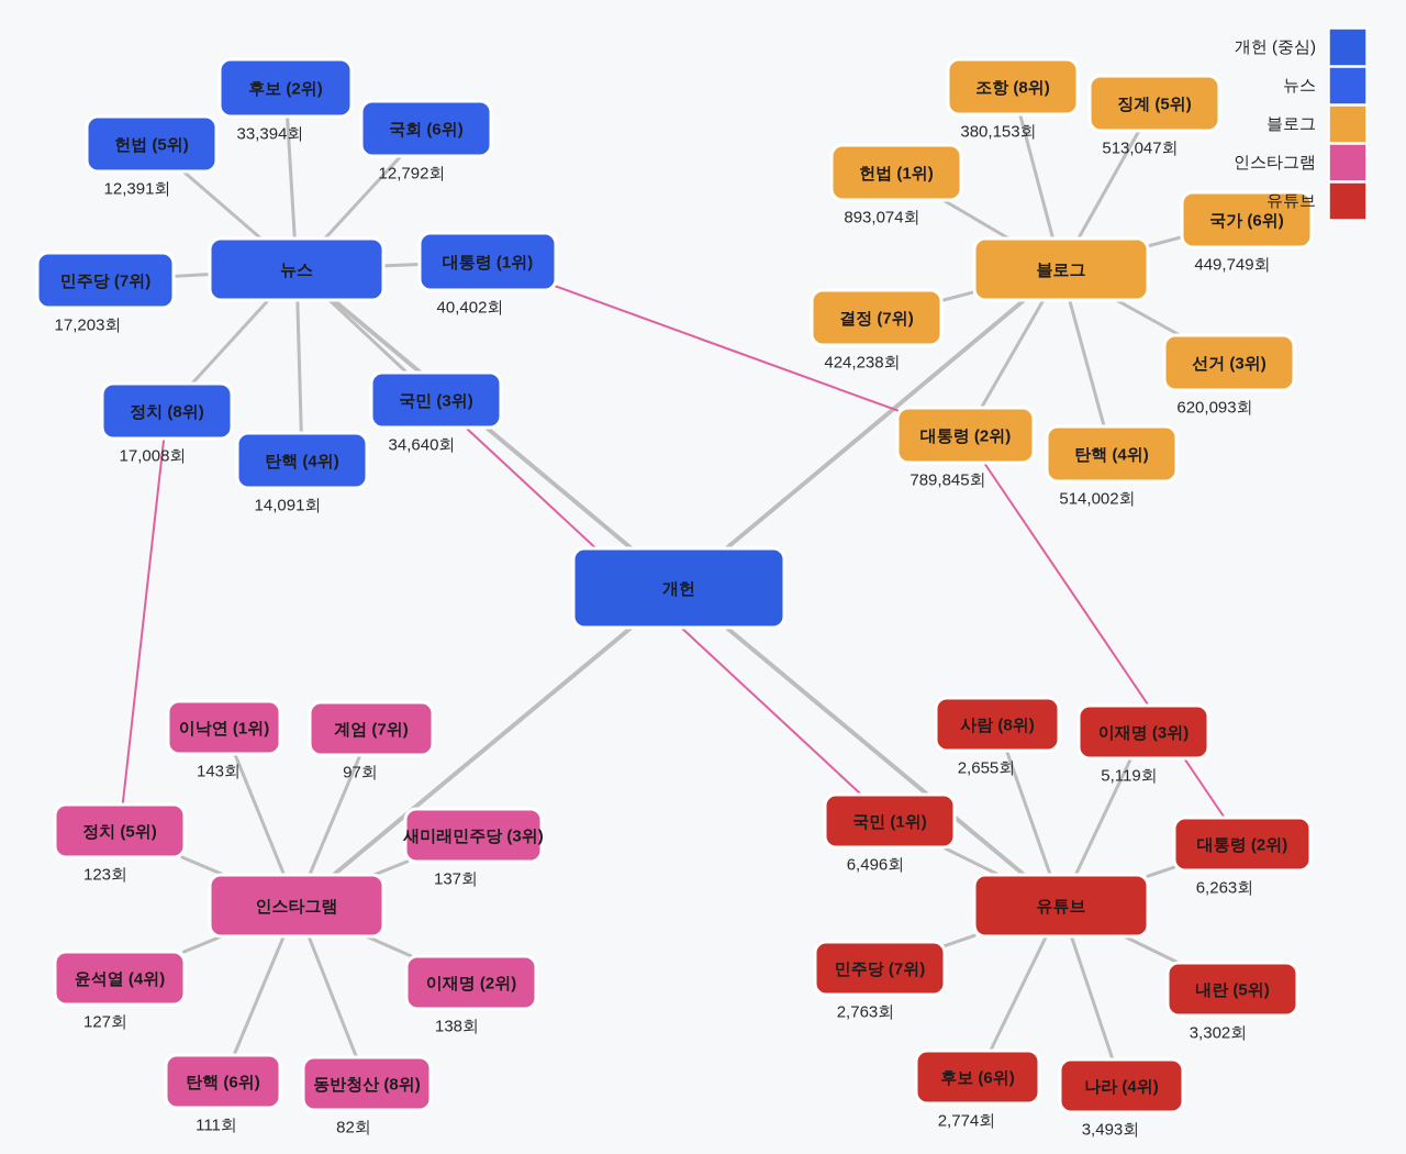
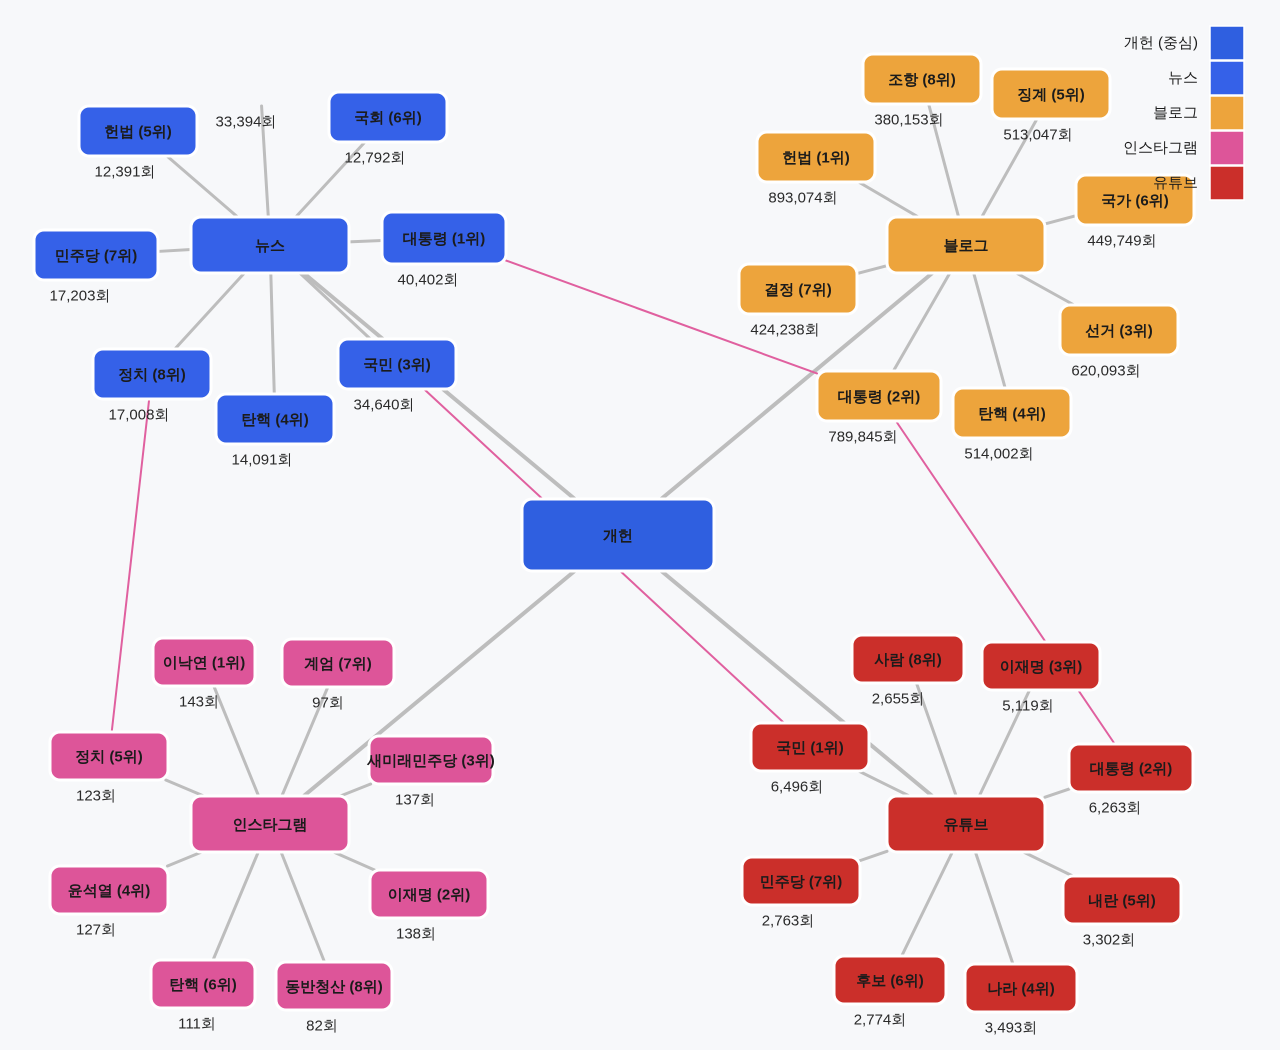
  개헌
  뉴스
  블로그
  인스타그램
  유튜브
- 후보 (2위)
  33,394회
  헌법 (5위)
  12,391회
  국회 (6위)
  12,792회
  민주당 (7위)
  17,203회
  대통령 (1위)
  40,402회
  정치 (8위)
  17,008회
  탄핵 (4위)
  14,091회
  국민 (3위)
  34,640회
  조항 (8위)
  380,153회
  징계 (5위)
  513,047회
  헌법 (1위)
  893,074회
  국가 (6위)
  449,749회
  결정 (7위)
  424,238회
  선거 (3위)
  620,093회
  대통령 (2위)
  789,845회
  탄핵 (4위)
  514,002회
  이낙연 (1위)
  143회
  계엄 (7위)
  97회
  새미래민주당 (3위)
  137회
  정치 (5위)
  123회
  윤석열 (4위)
  127회
  이재명 (2위)
  138회
  탄핵 (6위)
  111회
  동반청산 (8위)
  82회
  사람 (8위)
  2,655회
  이재명 (3위)
  5,119회
  국민 (1위)
  6,496회
  대통령 (2위)
  6,263회
  민주당 (7위)
  2,763회
  내란 (5위)
  3,302회
  후보 (6위)
  2,774회
  나라 (4위)
  3,493회
  개헌 (중심)
  뉴스
  블로그
  인스타그램
  유튜브
